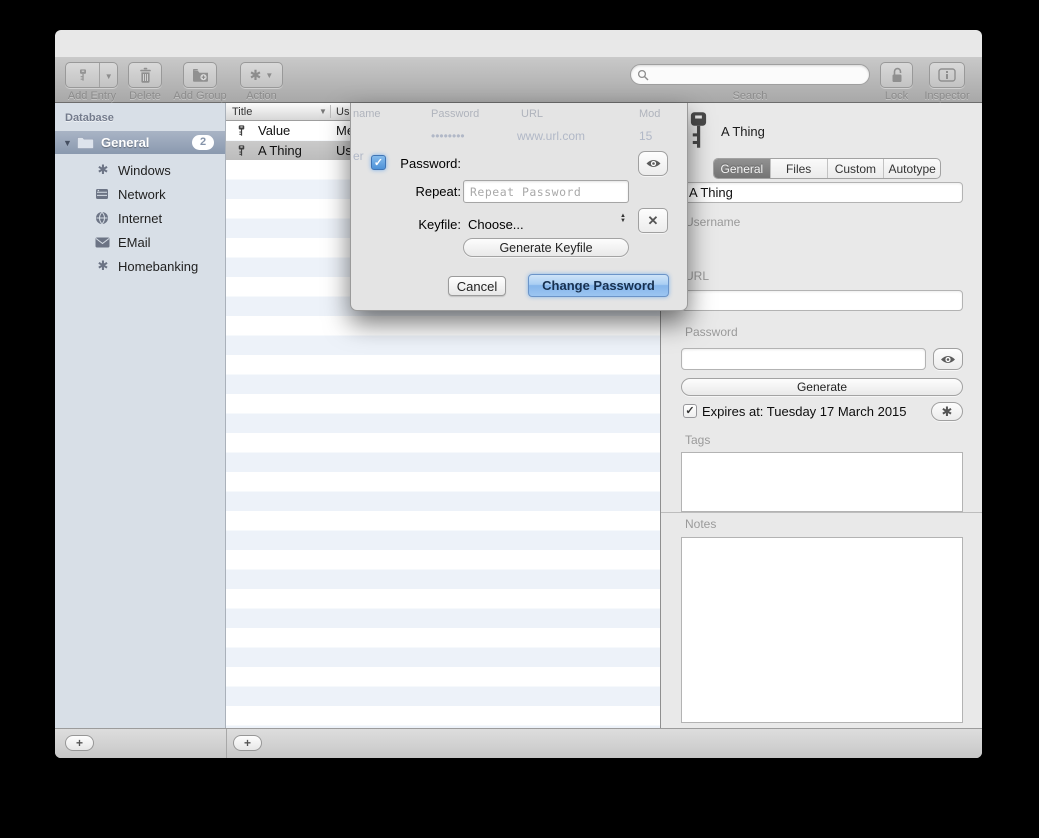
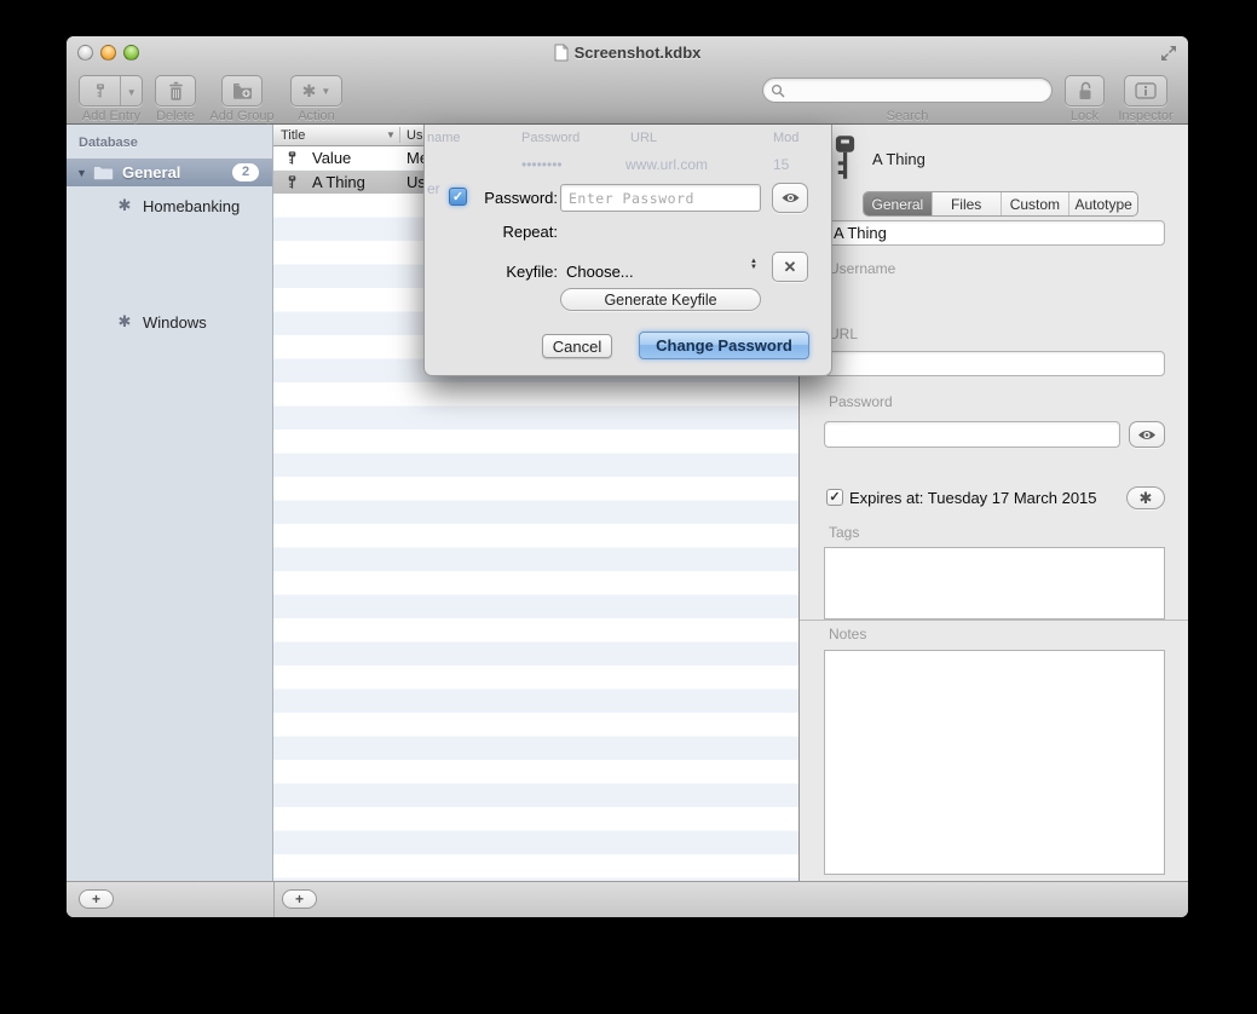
+ Screenshot.kdbx
  ▼
  Add Entry
  Delete
  Add Group
  ✱
  ▼
  Action
  Search
  Lock
  Inspector
  Database
  ▼
  General
  2
  ✱
- Windows
+ Homebanking
- Network
- Internet
- EMail
  ✱
- Homebanking
+ Windows
  Title
  ▼
  Us
  Value
  A Thing
  Us
  A Thing
  General
  Files
  Custom
  Autotype
  A Thing
  Username
  URL
  Password
- Generate
  ✓
  Expires at: Tuesday 17 March 2015
  ✱
  Tags
  Notes
  name
  Password
  URL
  Mod
  ••••••••
  www.url.com
  15
  er
  ✓
  Password:
+ Enter Password
  Repeat:
- Repeat Password
  Keyfile:
  Choose...
  ✕
  Generate Keyfile
  Cancel
  Change Password
  +
  +
